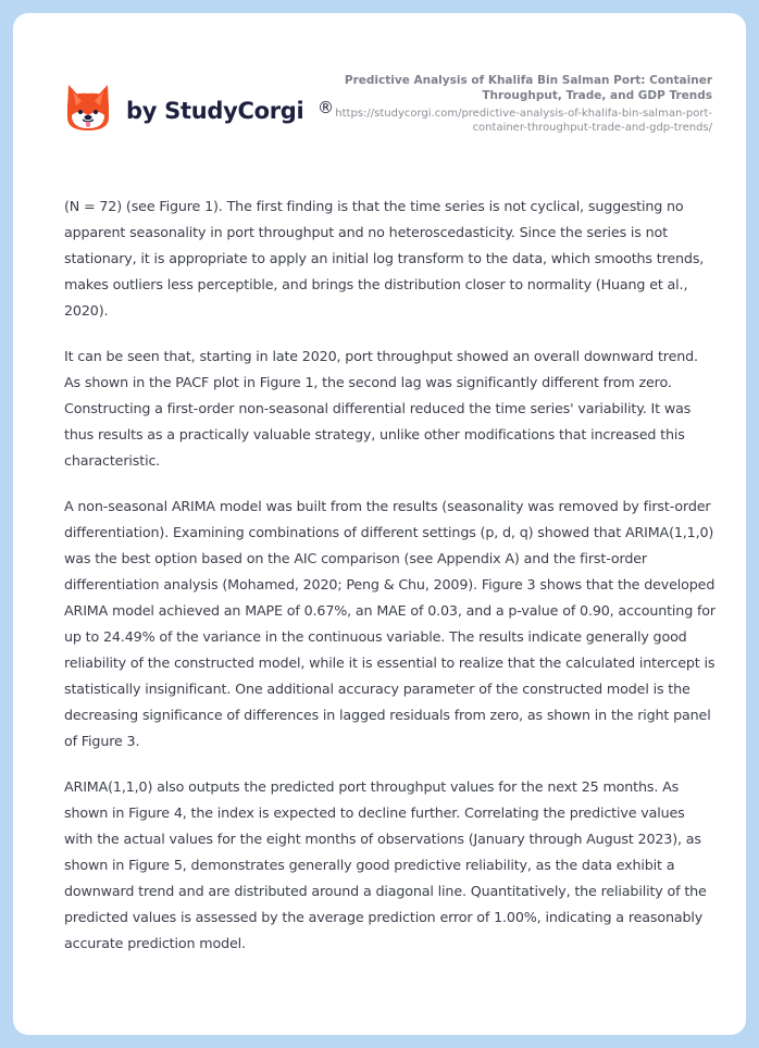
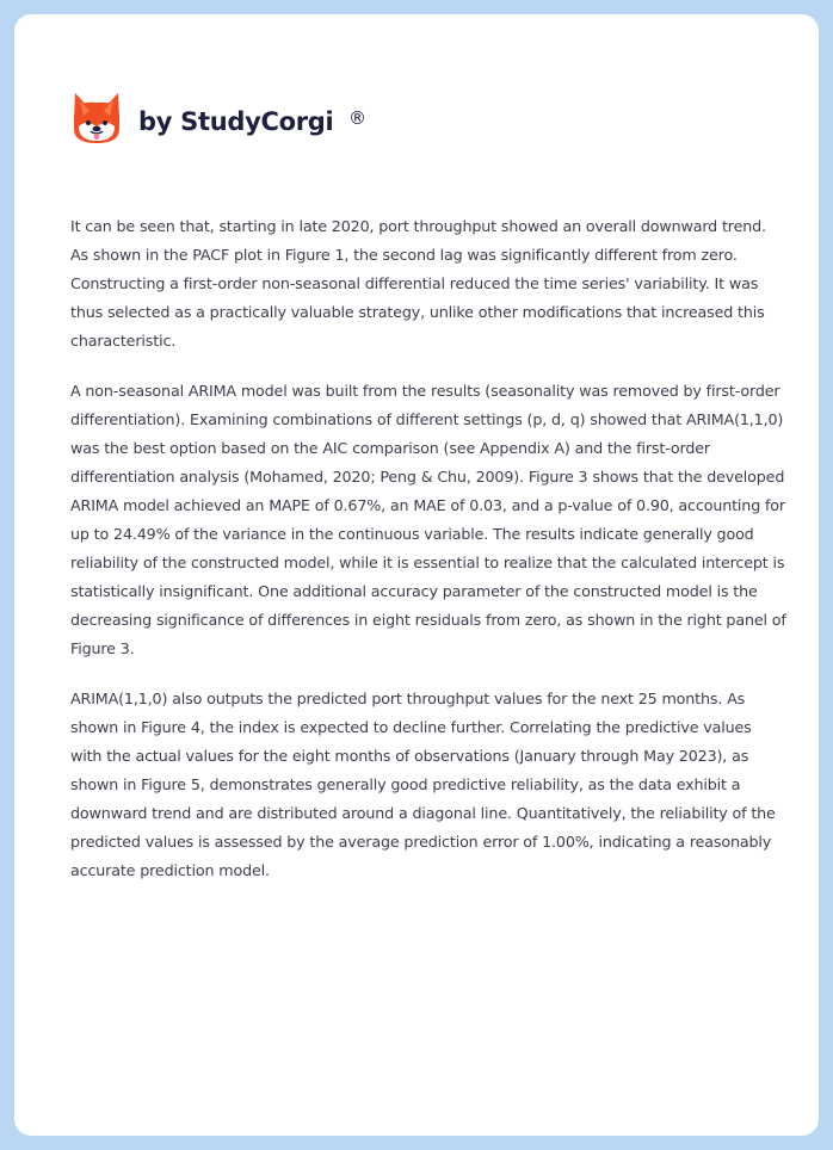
  by StudyCorgi
  ®
- Predictive Analysis of Khalifa Bin Salman Port: Container Throughput, Trade, and GDP Trends
- https://studycorgi.com/predictive-analysis-of-khalifa-bin-salman-port-container-throughput-trade-and-gdp-trends/
- (N = 72) (see Figure 1). The first finding is that the time series is not cyclical, suggesting no apparent seasonality in port throughput and no heteroscedasticity. Since the series is not stationary, it is appropriate to apply an initial log transform to the data, which smooths trends, makes outliers less perceptible, and brings the distribution closer to normality (Huang et al., 2020).
- It can be seen that, starting in late 2020, port throughput showed an overall downward trend. As shown in the PACF plot in Figure 1, the second lag was significantly different from zero. Constructing a first-order non-seasonal differential reduced the time series' variability. It was thus results as a practically valuable strategy, unlike other modifications that increased this characteristic.
+ It can be seen that, starting in late 2020, port throughput showed an overall downward trend. As shown in the PACF plot in Figure 1, the second lag was significantly different from zero. Constructing a first-order non-seasonal differential reduced the time series' variability. It was thus selected as a practically valuable strategy, unlike other modifications that increased this characteristic.
- A non-seasonal ARIMA model was built from the results (seasonality was removed by first-order differentiation). Examining combinations of different settings (p, d, q) showed that ARIMA(1,1,0) was the best option based on the AIC comparison (see Appendix A) and the first-order differentiation analysis (Mohamed, 2020; Peng & Chu, 2009). Figure 3 shows that the developed ARIMA model achieved an MAPE of 0.67%, an MAE of 0.03, and a p-value of 0.90, accounting for up to 24.49% of the variance in the continuous variable. The results indicate generally good reliability of the constructed model, while it is essential to realize that the calculated intercept is statistically insignificant. One additional accuracy parameter of the constructed model is the decreasing significance of differences in lagged residuals from zero, as shown in the right panel of Figure 3.
+ A non-seasonal ARIMA model was built from the results (seasonality was removed by first-order differentiation). Examining combinations of different settings (p, d, q) showed that ARIMA(1,1,0) was the best option based on the AIC comparison (see Appendix A) and the first-order differentiation analysis (Mohamed, 2020; Peng & Chu, 2009). Figure 3 shows that the developed ARIMA model achieved an MAPE of 0.67%, an MAE of 0.03, and a p-value of 0.90, accounting for up to 24.49% of the variance in the continuous variable. The results indicate generally good reliability of the constructed model, while it is essential to realize that the calculated intercept is statistically insignificant. One additional accuracy parameter of the constructed model is the decreasing significance of differences in eight residuals from zero, as shown in the right panel of Figure 3.
- ARIMA(1,1,0) also outputs the predicted port throughput values for the next 25 months. As shown in Figure 4, the index is expected to decline further. Correlating the predictive values with the actual values for the eight months of observations (January through August 2023), as shown in Figure 5, demonstrates generally good predictive reliability, as the data exhibit a downward trend and are distributed around a diagonal line. Quantitatively, the reliability of the predicted values is assessed by the average prediction error of 1.00%, indicating a reasonably accurate prediction model.
+ ARIMA(1,1,0) also outputs the predicted port throughput values for the next 25 months. As shown in Figure 4, the index is expected to decline further. Correlating the predictive values with the actual values for the eight months of observations (January through May 2023), as shown in Figure 5, demonstrates generally good predictive reliability, as the data exhibit a downward trend and are distributed around a diagonal line. Quantitatively, the reliability of the predicted values is assessed by the average prediction error of 1.00%, indicating a reasonably accurate prediction model.
